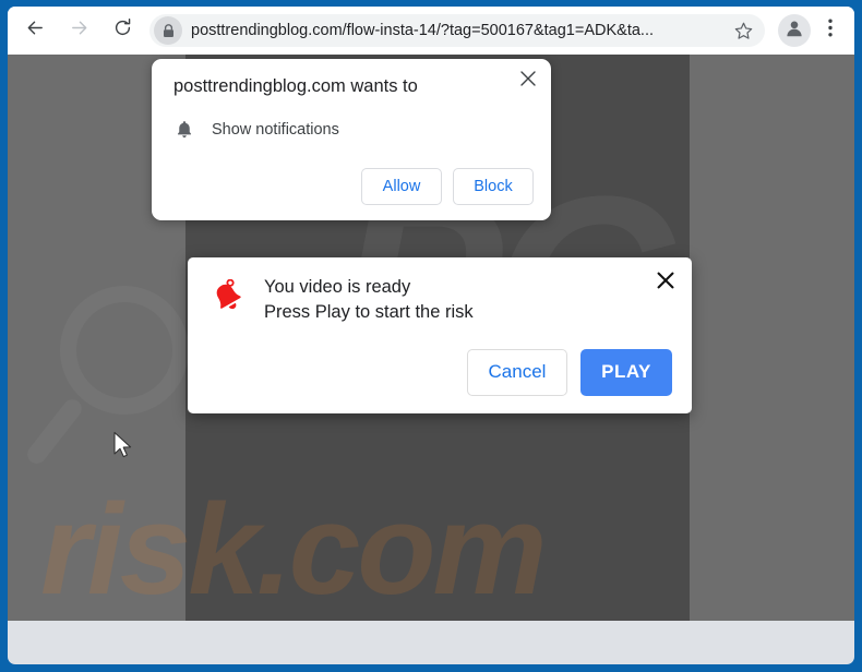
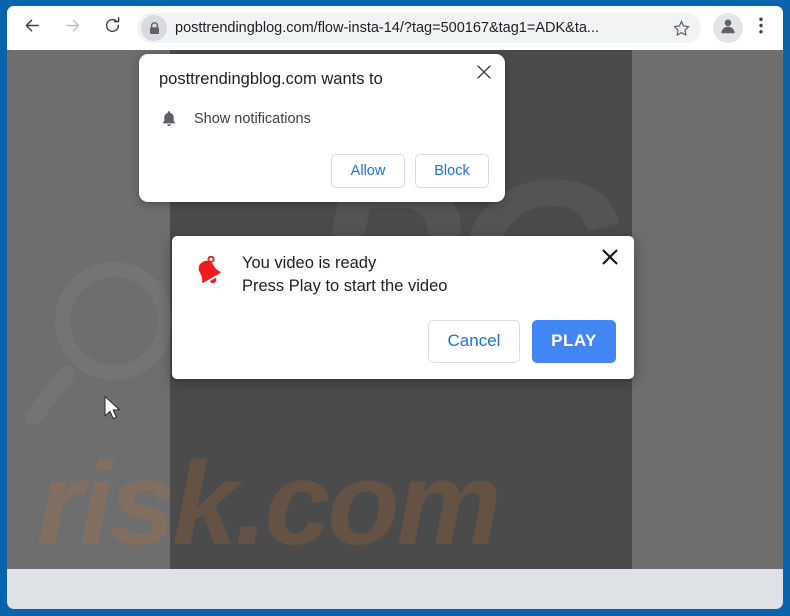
  posttrendingblog.com/flow-insta-14/?tag=500167&tag1=ADK&ta...
  risk.com
  posttrendingblog.com wants to
  Show notifications
  Allow
  Block
  You video is ready
- Press Play to start the risk
+ Press Play to start the video
  Cancel
  PLAY
